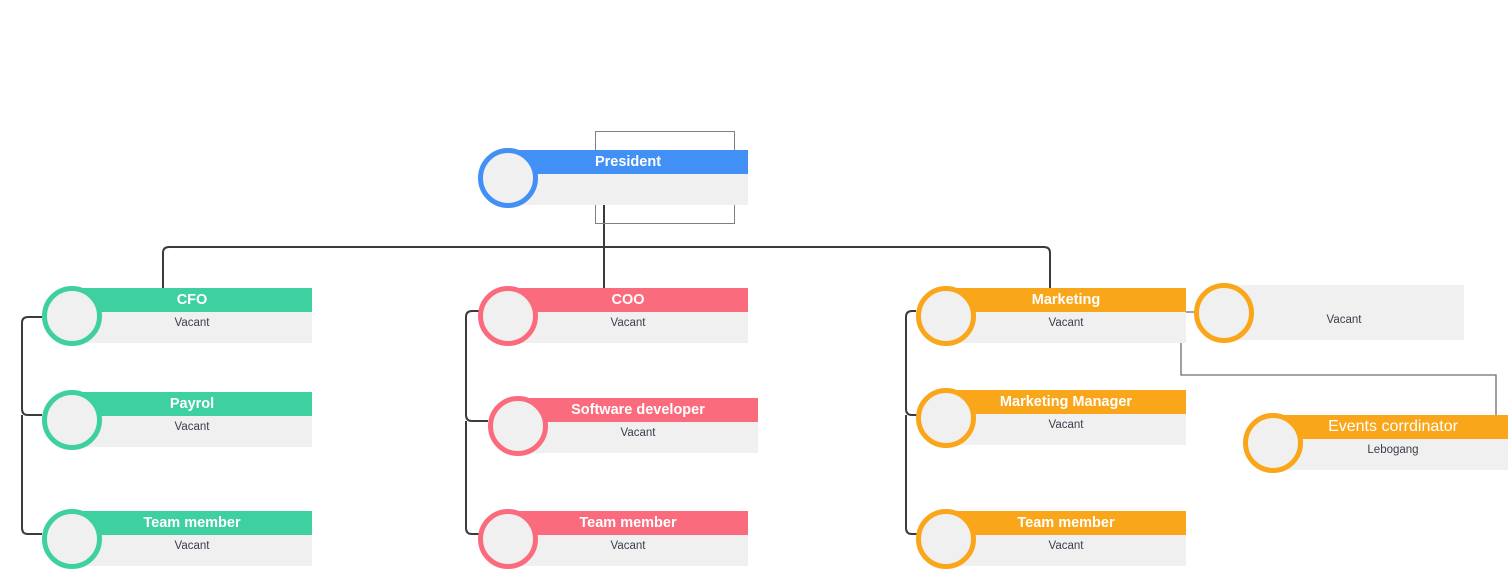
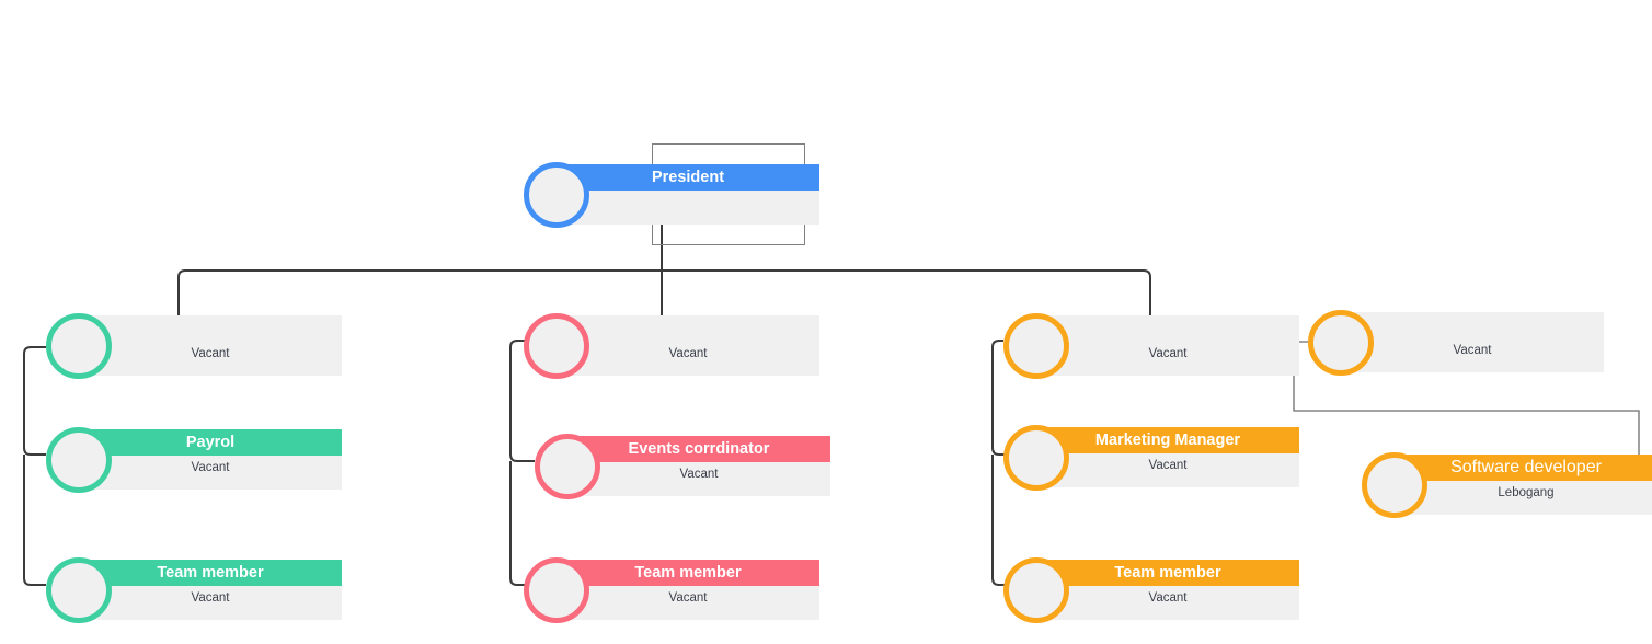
  President
- CFO
  Vacant
  Payrol
  Vacant
  Team member
  Vacant
- COO
  Vacant
- Software developer
+ Events corrdinator
  Vacant
  Team member
  Vacant
- Marketing
  Vacant
  Marketing Manager
  Vacant
  Team member
  Vacant
  Vacant
- Events corrdinator
+ Software developer
  Lebogang
